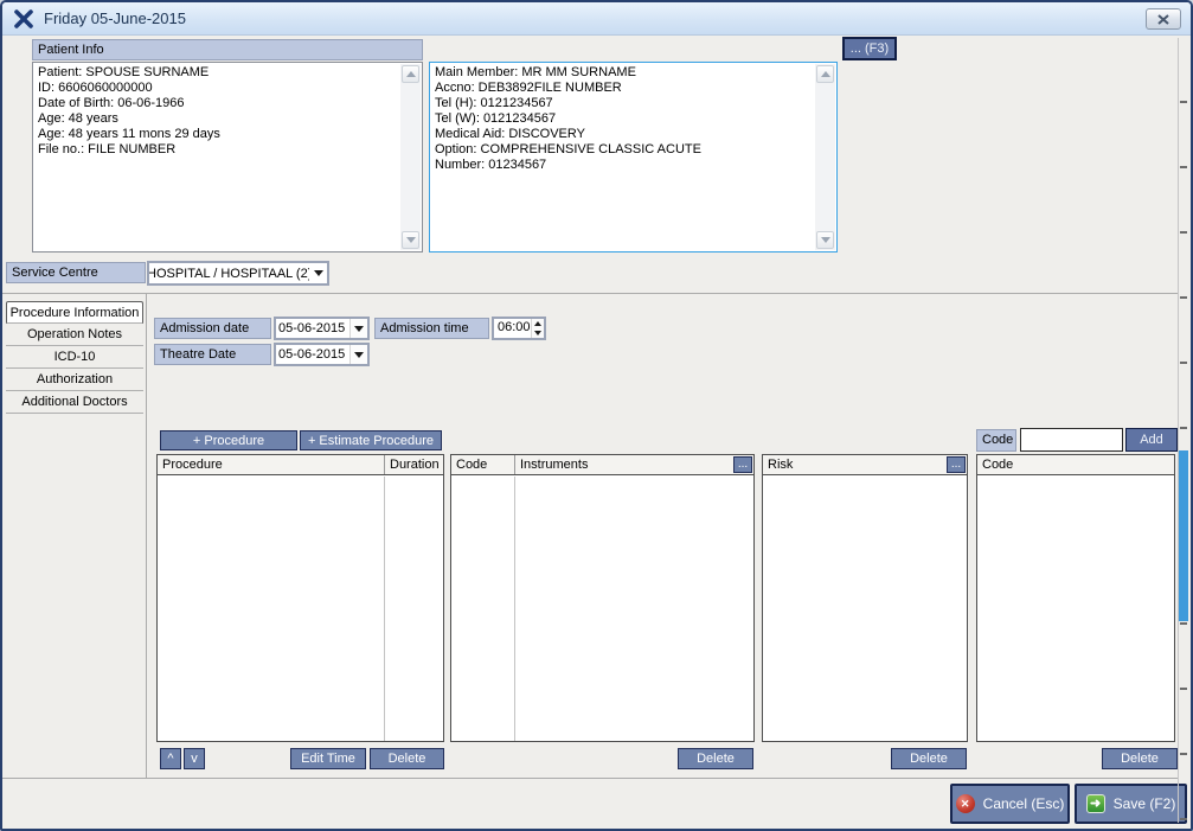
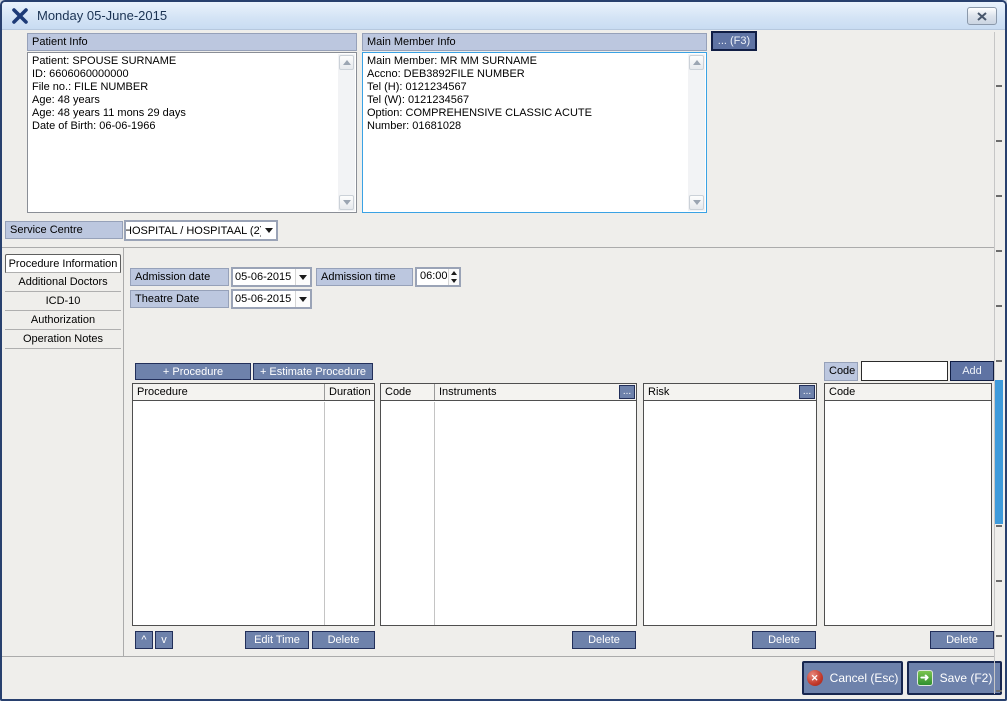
- Friday 05-June-2015
+ Monday 05-June-2015
  Patient Info
+ Main Member Info
  ... (F3)
  Patient: SPOUSE SURNAME
  ID: 6606060000000
- Date of Birth: 06-06-1966
+ File no.: FILE NUMBER
  Age: 48 years
  Age: 48 years 11 mons 29 days
- File no.: FILE NUMBER
+ Date of Birth: 06-06-1966
  Main Member: MR MM SURNAME
  Accno: DEB3892FILE NUMBER
  Tel (H): 0121234567
  Tel (W): 0121234567
- Medical Aid: DISCOVERY
  Option: COMPREHENSIVE CLASSIC ACUTE
- Number: 01234567
+ Number: 01681028
  Service Centre
  HOSPITAL / HOSPITAAL (2
  Procedure Information
- Operation Notes
+ Additional Doctors
  ICD-10
  Authorization
- Additional Doctors
+ Operation Notes
  Admission date
  05-06-2015
  Admission time
  06:00
  Theatre Date
  05-06-2015
  + Procedure
  + Estimate Procedure
  Procedure
  Duration
  Code
  Instruments
  ...
  Risk
  ...
  Code
  Add
  Code
  ^
  v
  Edit Time
  Delete
  Delete
  Delete
  Delete
  ✕
  Cancel (Esc)
  ➜
  Save (F2)
